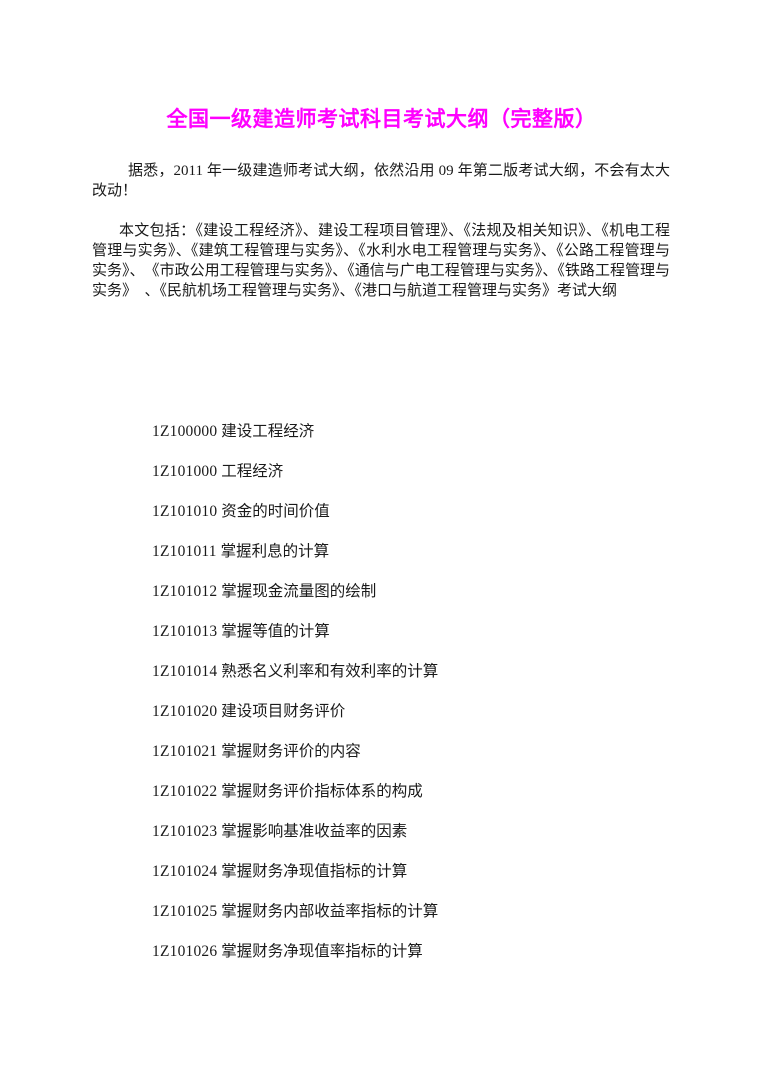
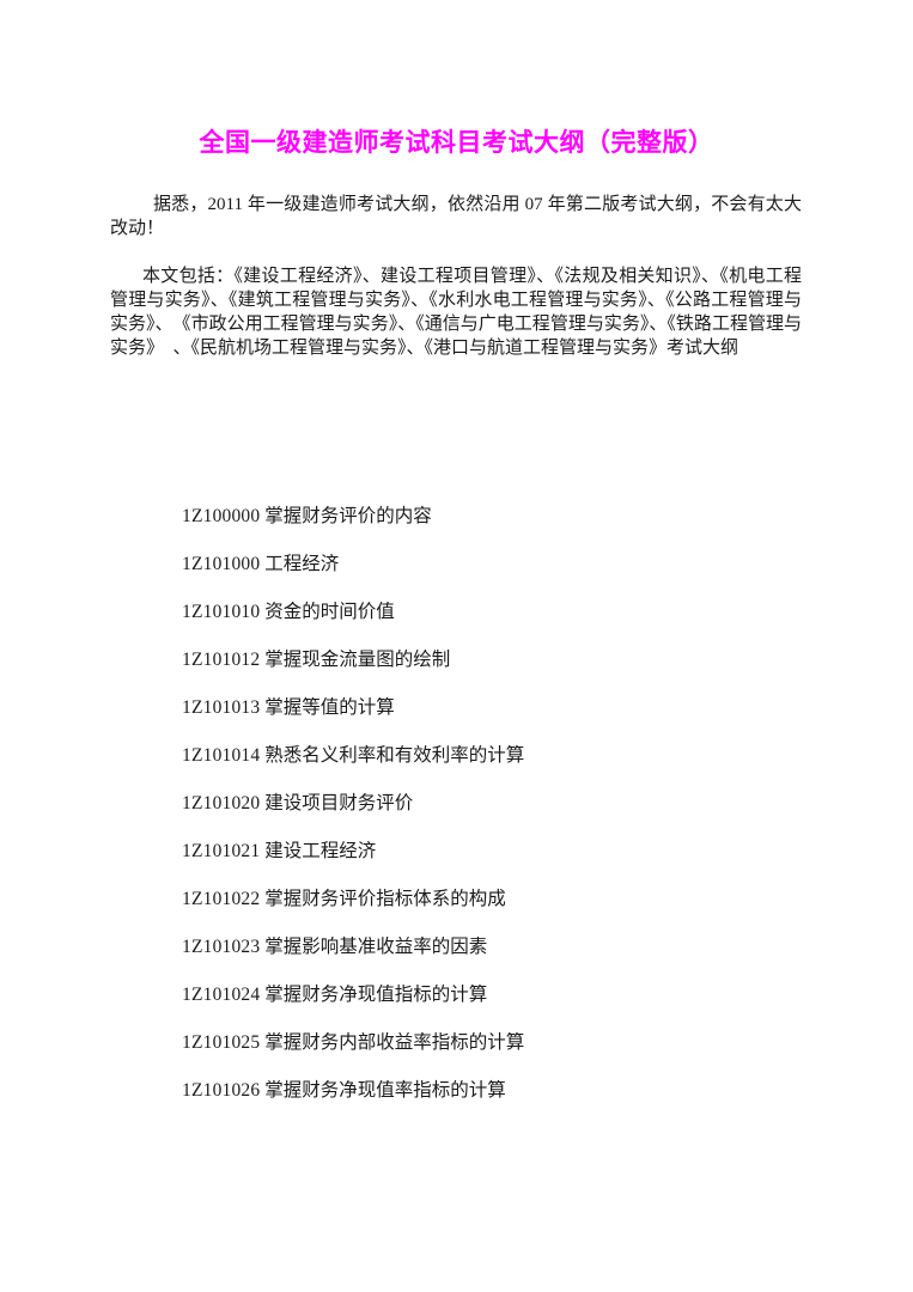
  全国一级建造师考试科目考试大纲（完整版）
- 据悉，2011 年一级建造师考试大纲，依然沿用 09 年第二版考试大纲，不会有太大改动！
+ 据悉，2011 年一级建造师考试大纲，依然沿用 07 年第二版考试大纲，不会有太大改动！
  本文包括：《建设工程经济》、建设工程项目管理》、《法规及相关知识》、《机电工程管理与实务》、《建筑工程管理与实务》、《水利水电工程管理与实务》、《公路工程管理与实务》、 《市政公用工程管理与实务》、《通信与广电工程管理与实务》、《铁路工程管理与实务》 、《民航机场工程管理与实务》、《港口与航道工程管理与实务》考试大纲
- 1Z100000 建设工程经济
+ 1Z100000 掌握财务评价的内容
  1Z101000 工程经济
  1Z101010 资金的时间价值
- 1Z101011 掌握利息的计算
  1Z101012 掌握现金流量图的绘制
  1Z101013 掌握等值的计算
  1Z101014 熟悉名义利率和有效利率的计算
  1Z101020 建设项目财务评价
- 1Z101021 掌握财务评价的内容
+ 1Z101021 建设工程经济
  1Z101022 掌握财务评价指标体系的构成
  1Z101023 掌握影响基准收益率的因素
  1Z101024 掌握财务净现值指标的计算
  1Z101025 掌握财务内部收益率指标的计算
  1Z101026 掌握财务净现值率指标的计算
